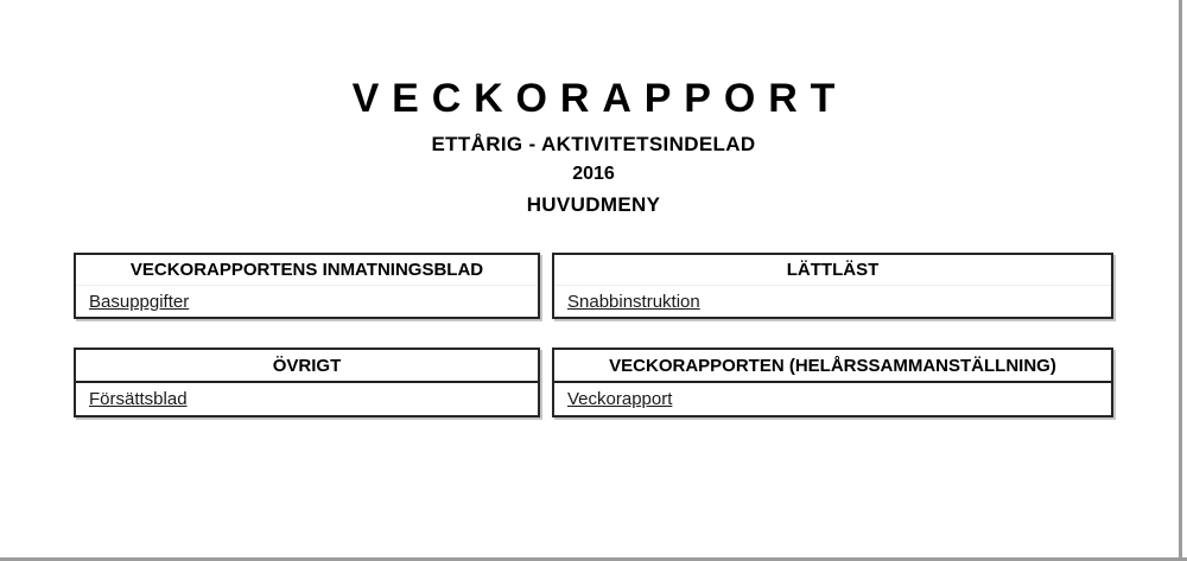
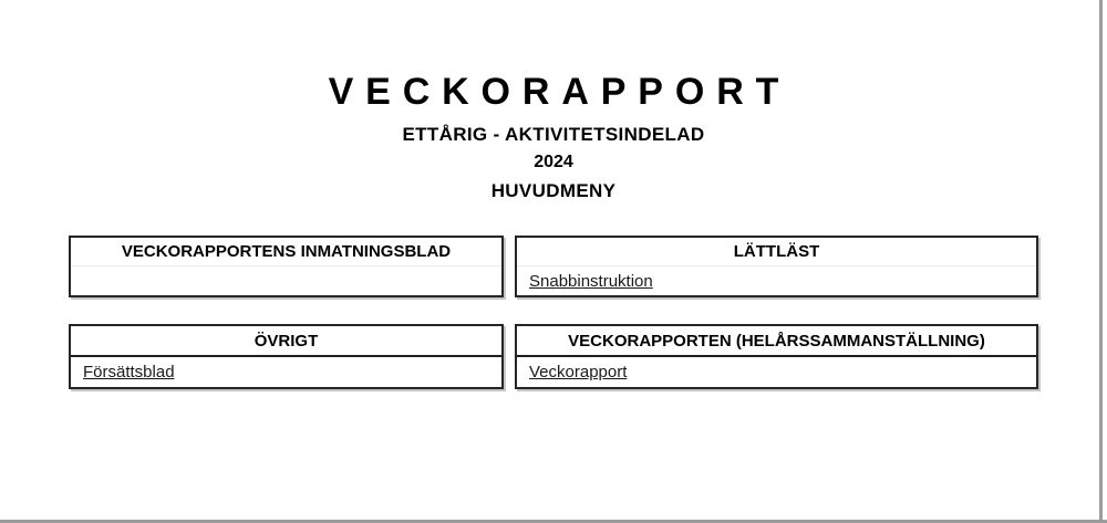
  VECKORAPPORT
  ETTÅRIG - AKTIVITETSINDELAD
- 2016
+ 2024
  HUVUDMENY
  VECKORAPPORTENS INMATNINGSBLAD
- Basuppgifter
  LÄTTLÄST
  Snabbinstruktion
  ÖVRIGT
  Försättsblad
  VECKORAPPORTEN (HELÅRSSAMMANSTÄLLNING)
  Veckorapport
